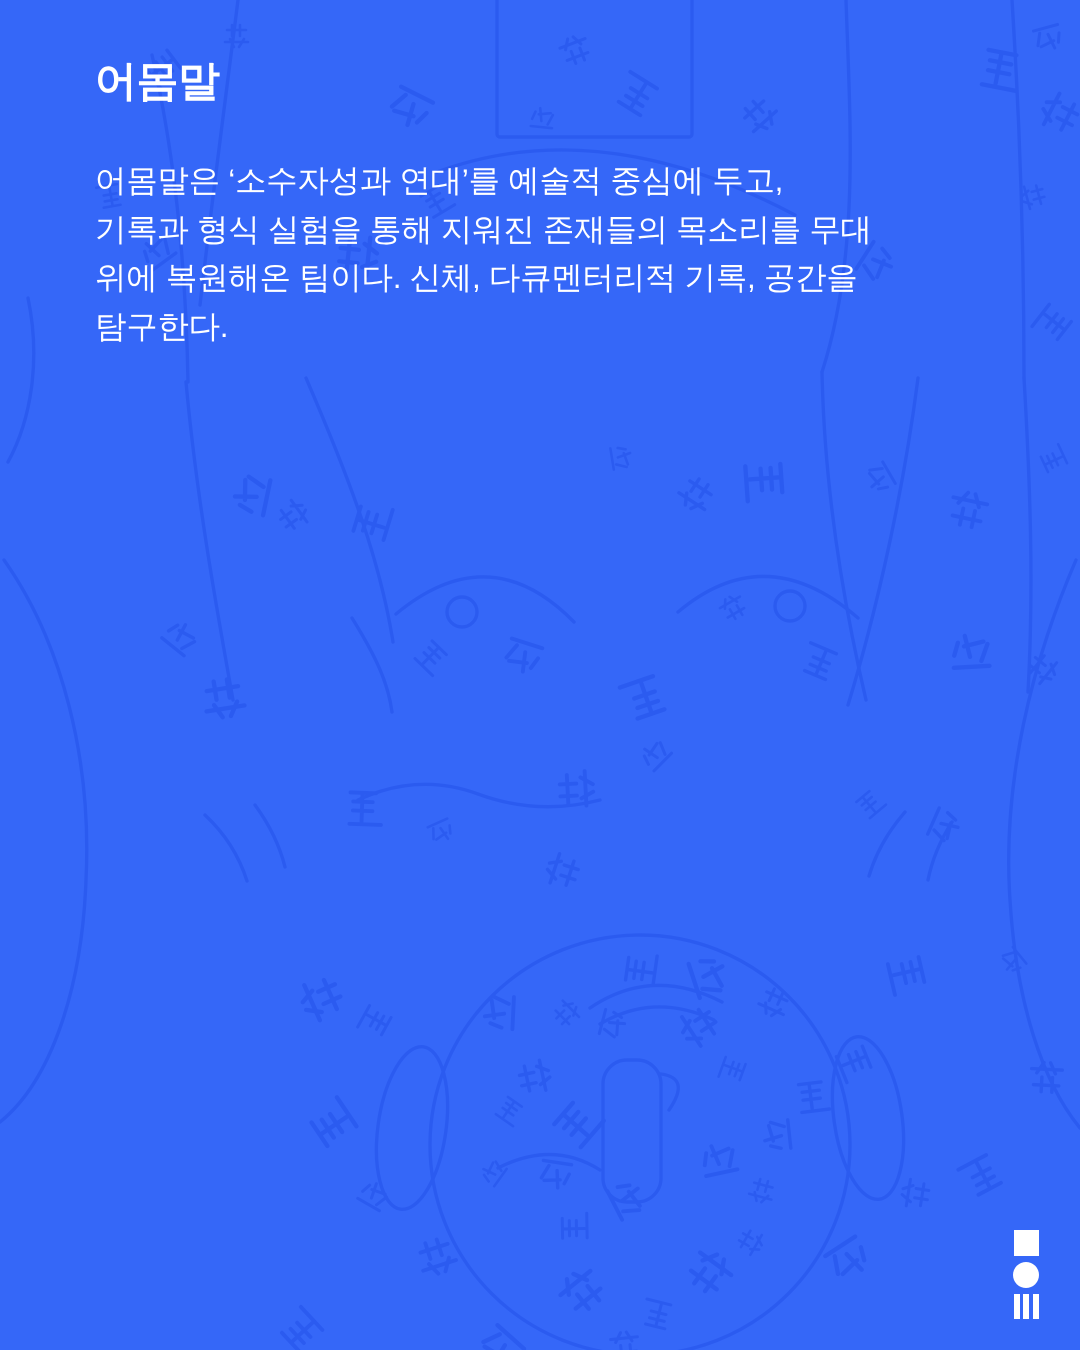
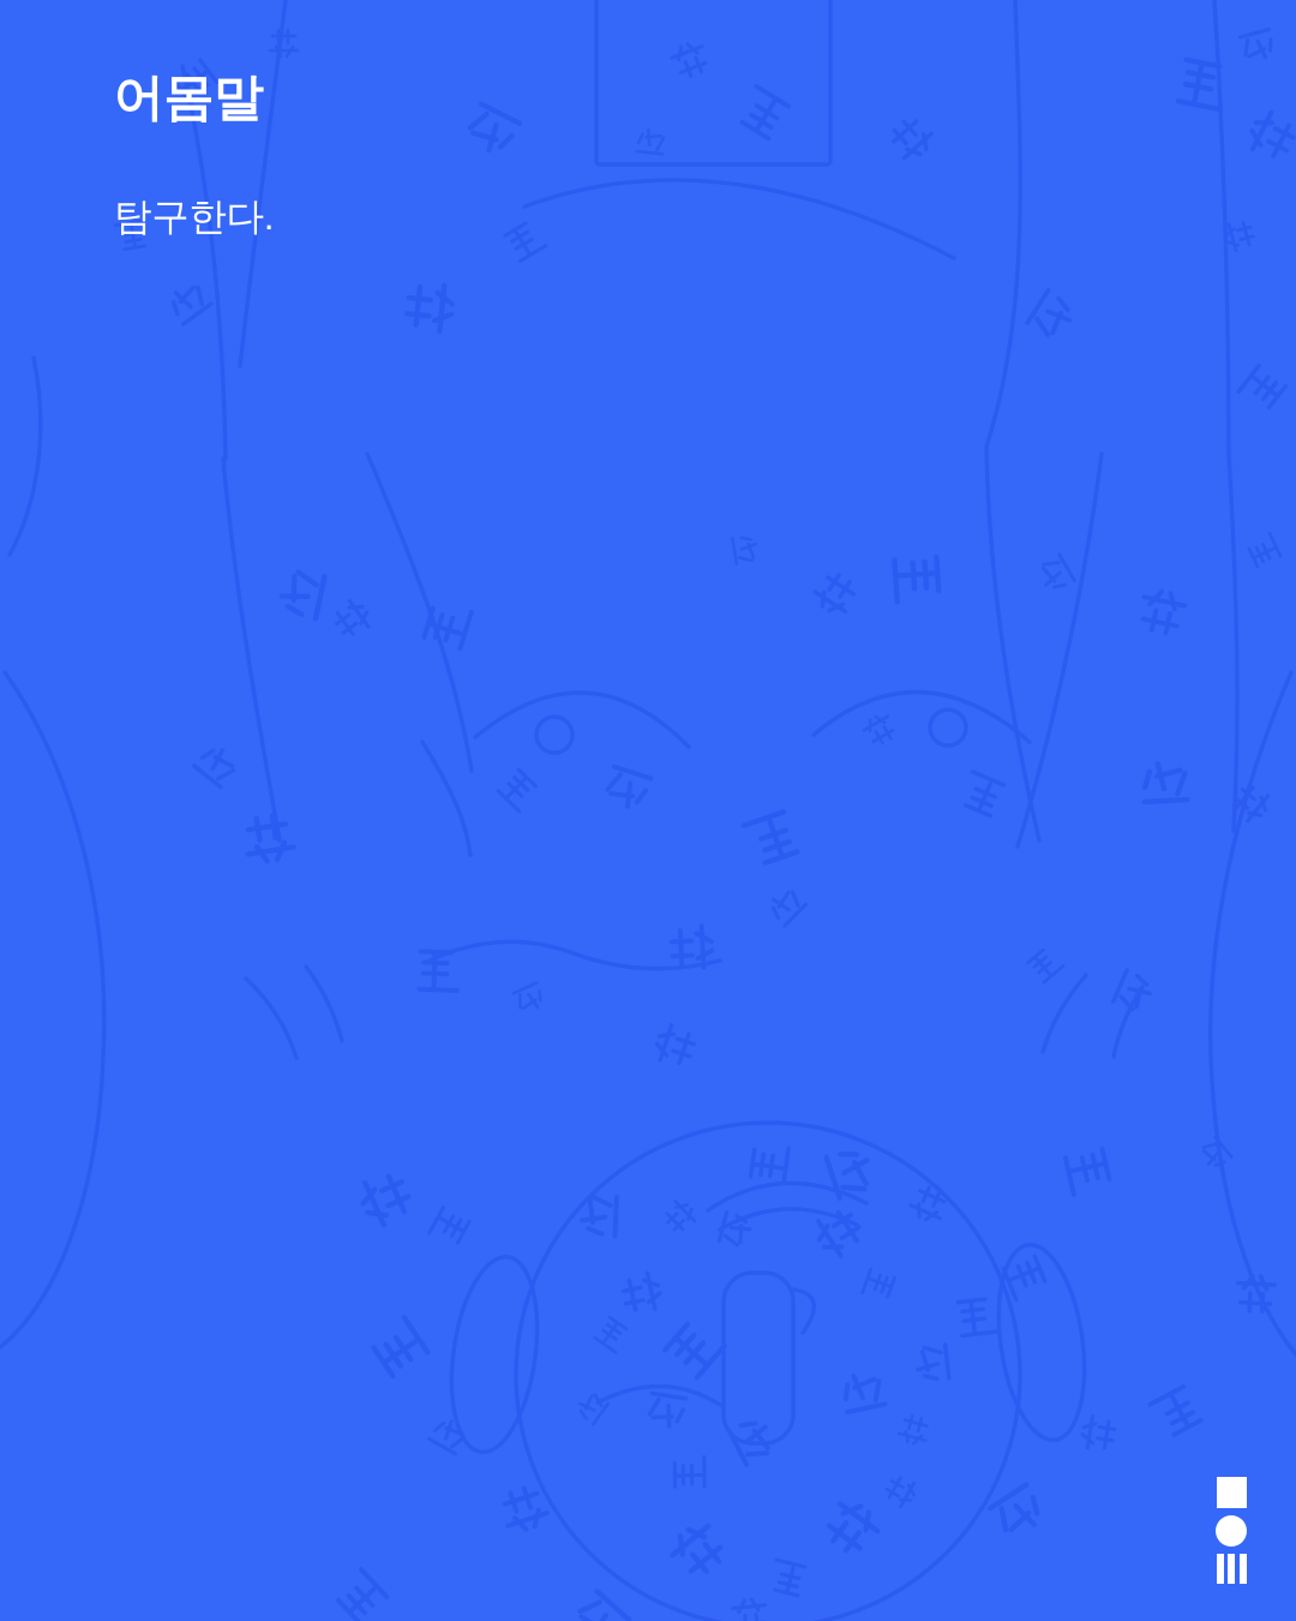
  어몸말
- 어몸말은 ‘소수자성과 연대’를 예술적 중심에 두고,
- 기록과 형식 실험을 통해 지워진 존재들의 목소리를 무대
- 위에 복원해온 팀이다. 신체, 다큐멘터리적 기록, 공간을
  탐구한다.
